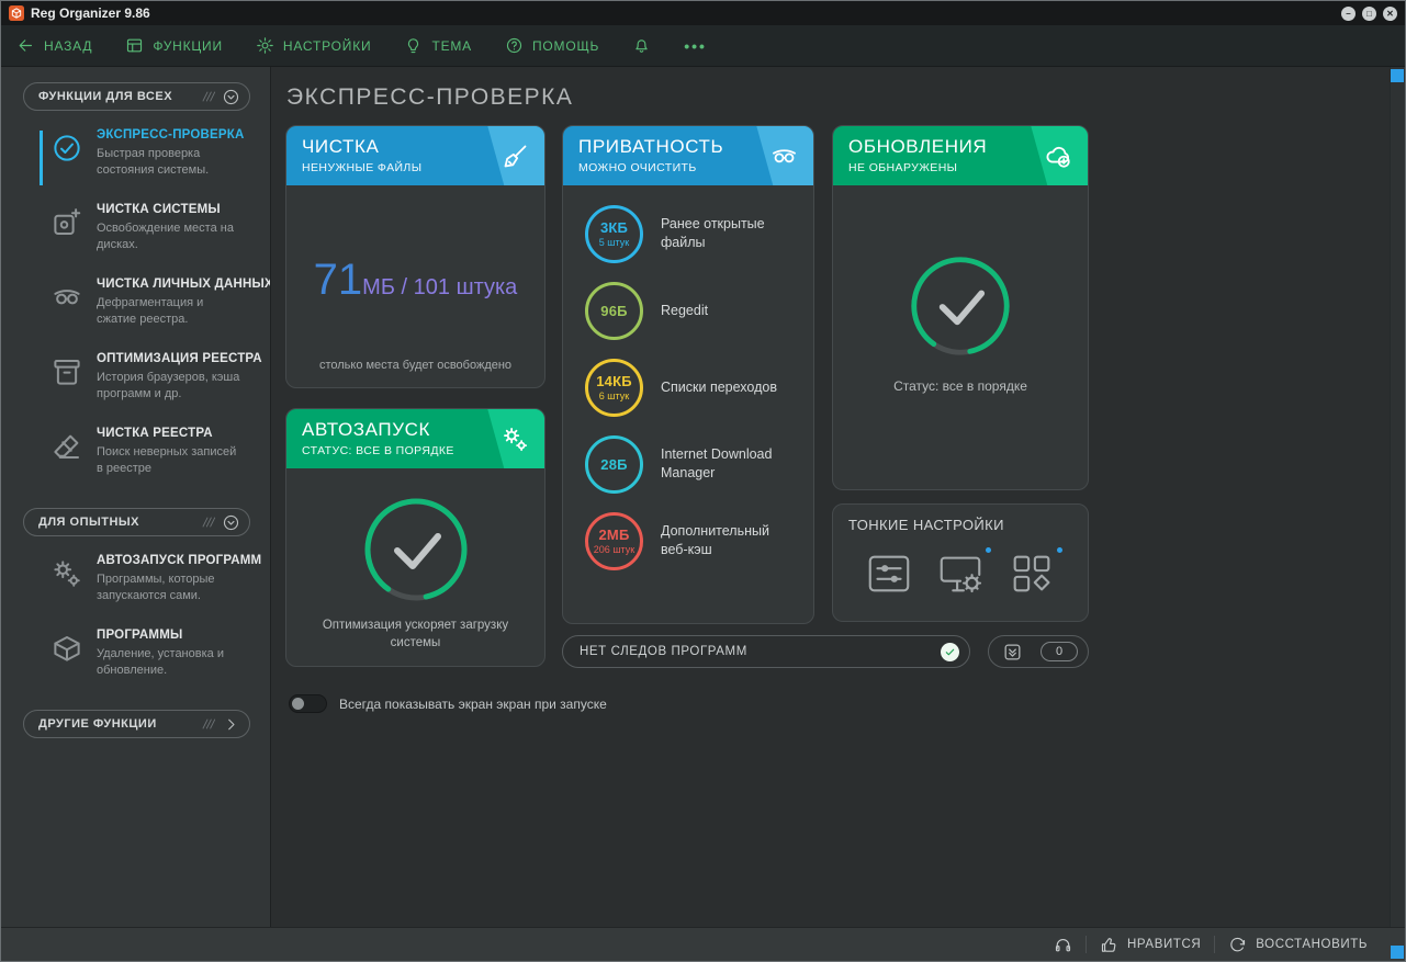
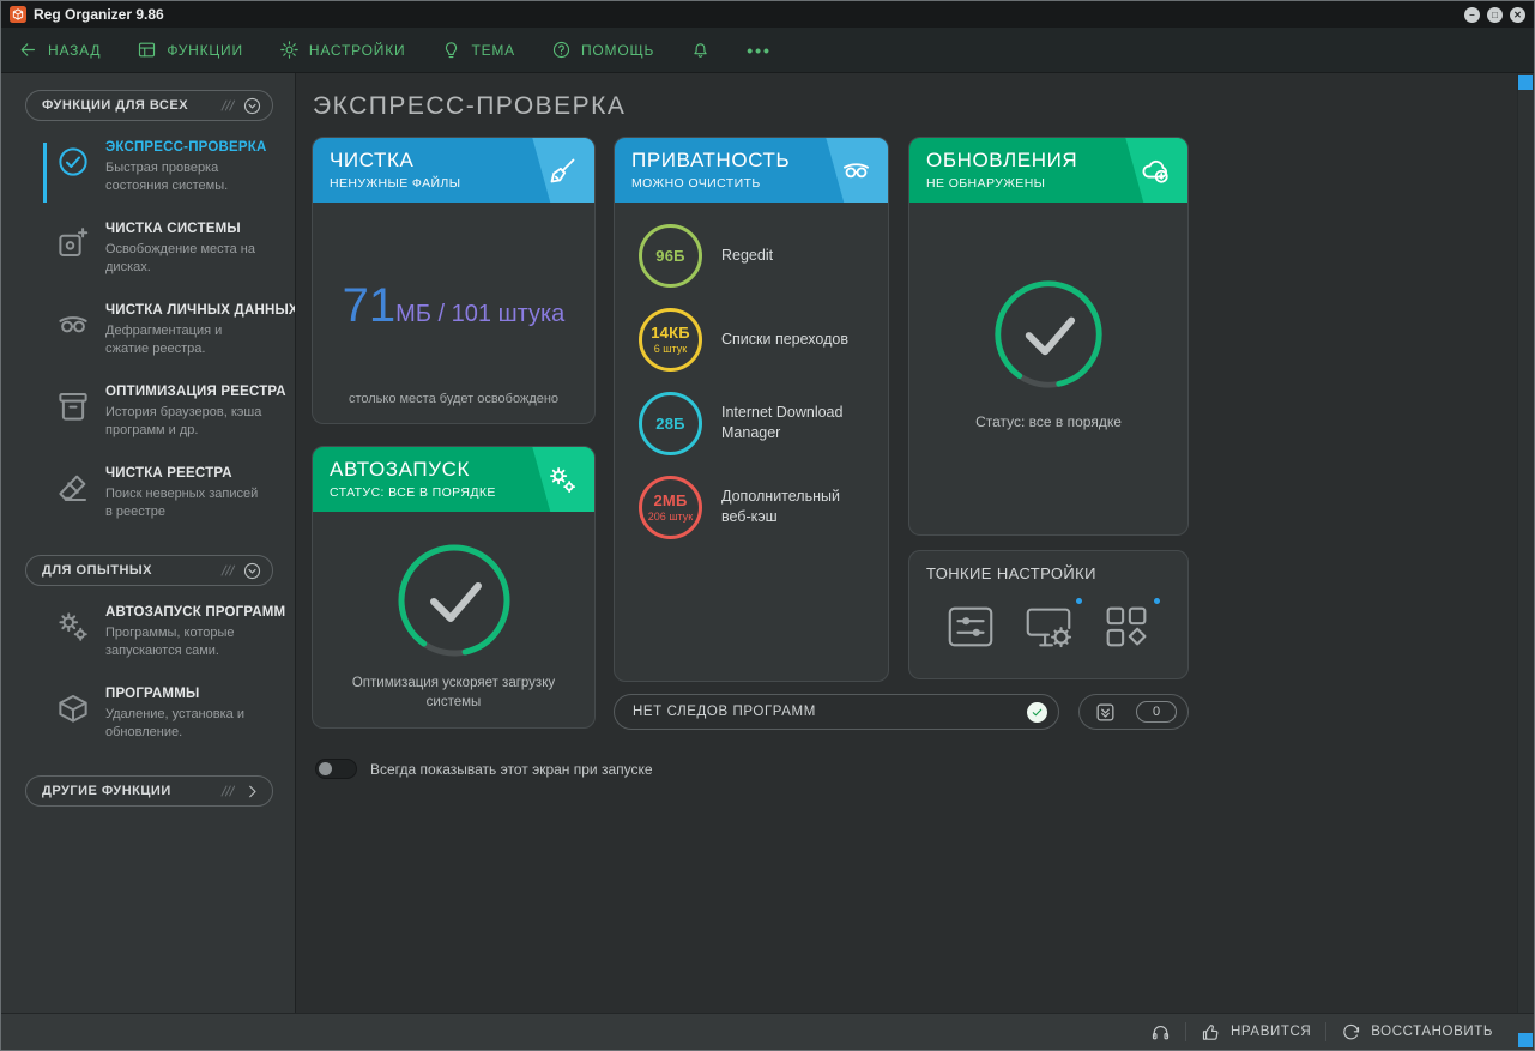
  Reg Organizer 9.86
  –
  □
  ✕
  НАЗАД
  ФУНКЦИИ
  НАСТРОЙКИ
  ТЕМА
  ПОМОЩЬ
  •••
  ФУНКЦИИ ДЛЯ ВСЕХ
  ЭКСПРЕСС-ПРОВЕРКА
  Быстрая проверка состояния системы.
  ЧИСТКА СИСТЕМЫ
  Освобождение места на дисках.
  ЧИСТКА ЛИЧНЫХ ДАННЫХ
  Дефрагментация и сжатие реестра.
  ОПТИМИЗАЦИЯ РЕЕСТРА
  История браузеров, кэша программ и др.
  ЧИСТКА РЕЕСТРА
  Поиск неверных записей в реестре
  ДЛЯ ОПЫТНЫХ
  АВТОЗАПУСК ПРОГРАММ
  Программы, которые запускаются сами.
  ПРОГРАММЫ
  Удаление, установка и обновление.
  ДРУГИЕ ФУНКЦИИ
  ЭКСПРЕСС-ПРОВЕРКА
  ЧИСТКА
  НЕНУЖНЫЕ ФАЙЛЫ
  71МБ / 101 штука
  столько места будет освобождено
  АВТОЗАПУСК
  СТАТУС: ВСЕ В ПОРЯДКЕ
  Оптимизация ускоряет загрузку системы
  ПРИВАТНОСТЬ
  МОЖНО ОЧИСТИТЬ
- 3КБ
- 5 штук
- Ранее открытые файлы
  96Б
  Regedit
  14КБ
  6 штук
  Списки переходов
  28Б
  Internet Download Manager
  2МБ
  206 штук
  Дополнительный веб-кэш
  ОБНОВЛЕНИЯ
  НЕ ОБНАРУЖЕНЫ
  Статус: все в порядке
  ТОНКИЕ НАСТРОЙКИ
  НЕТ СЛЕДОВ ПРОГРАММ
  0
- Всегда показывать экран экран при запуске
+ Всегда показывать этот экран при запуске
  НРАВИТСЯ
  ВОССТАНОВИТЬ
